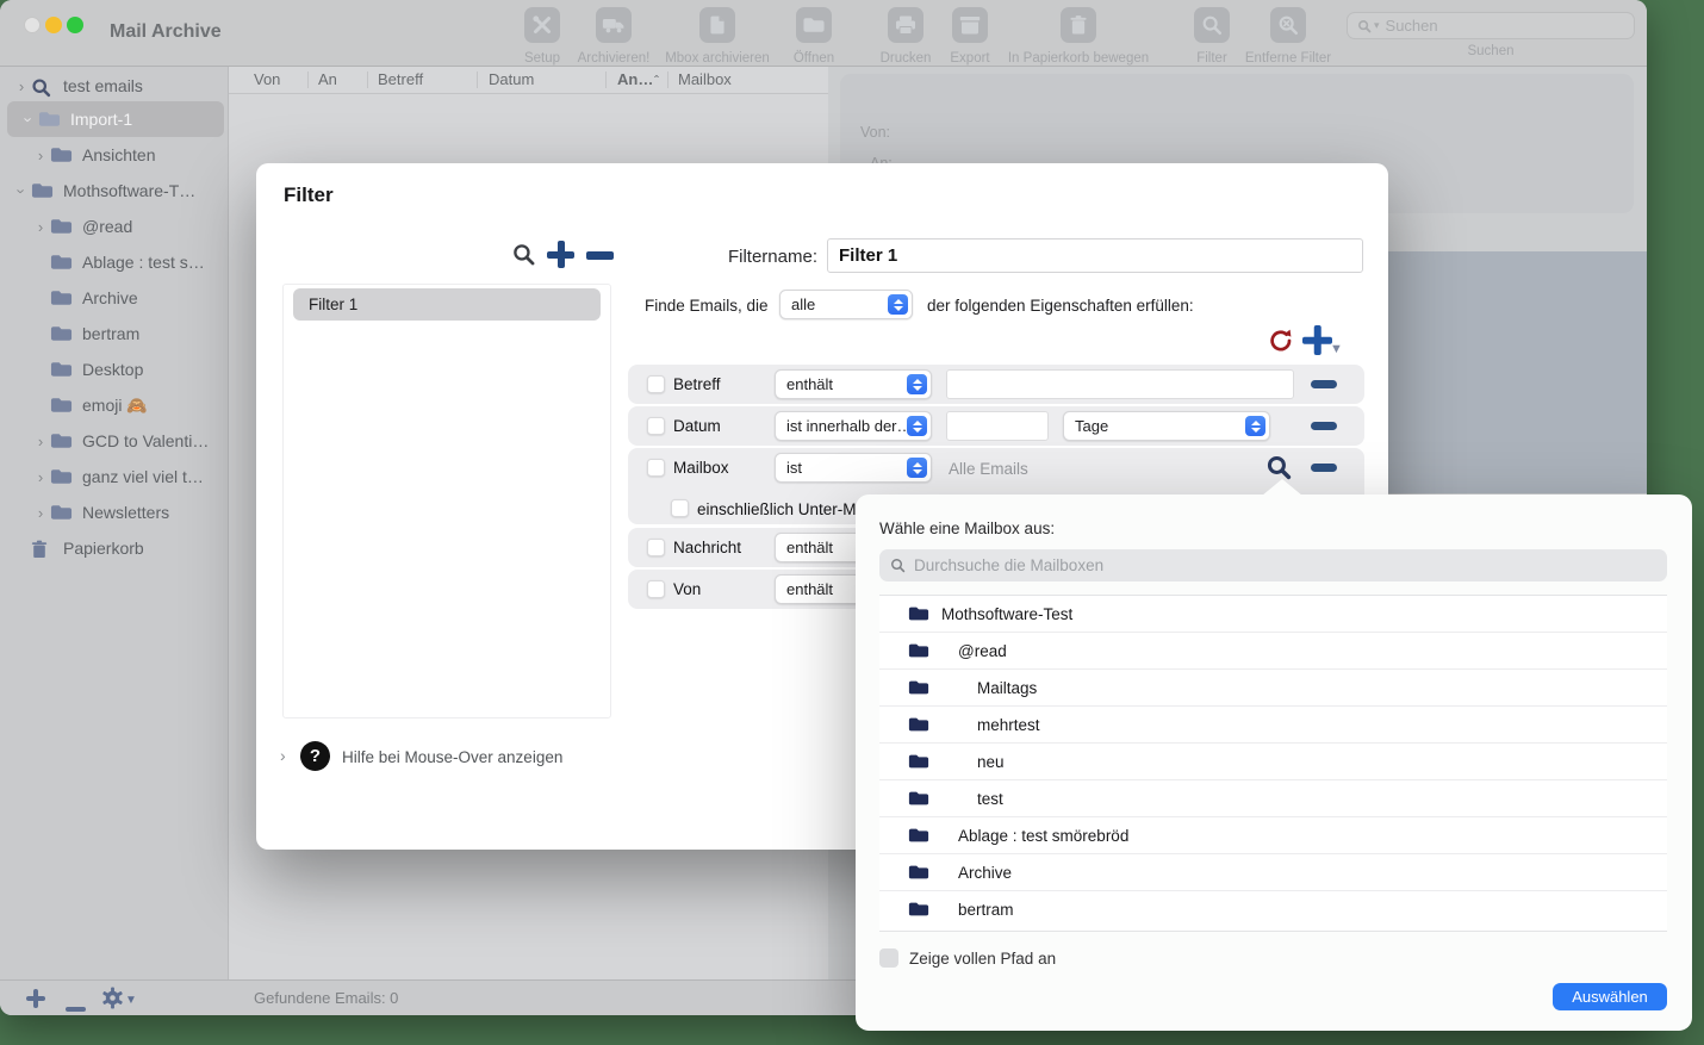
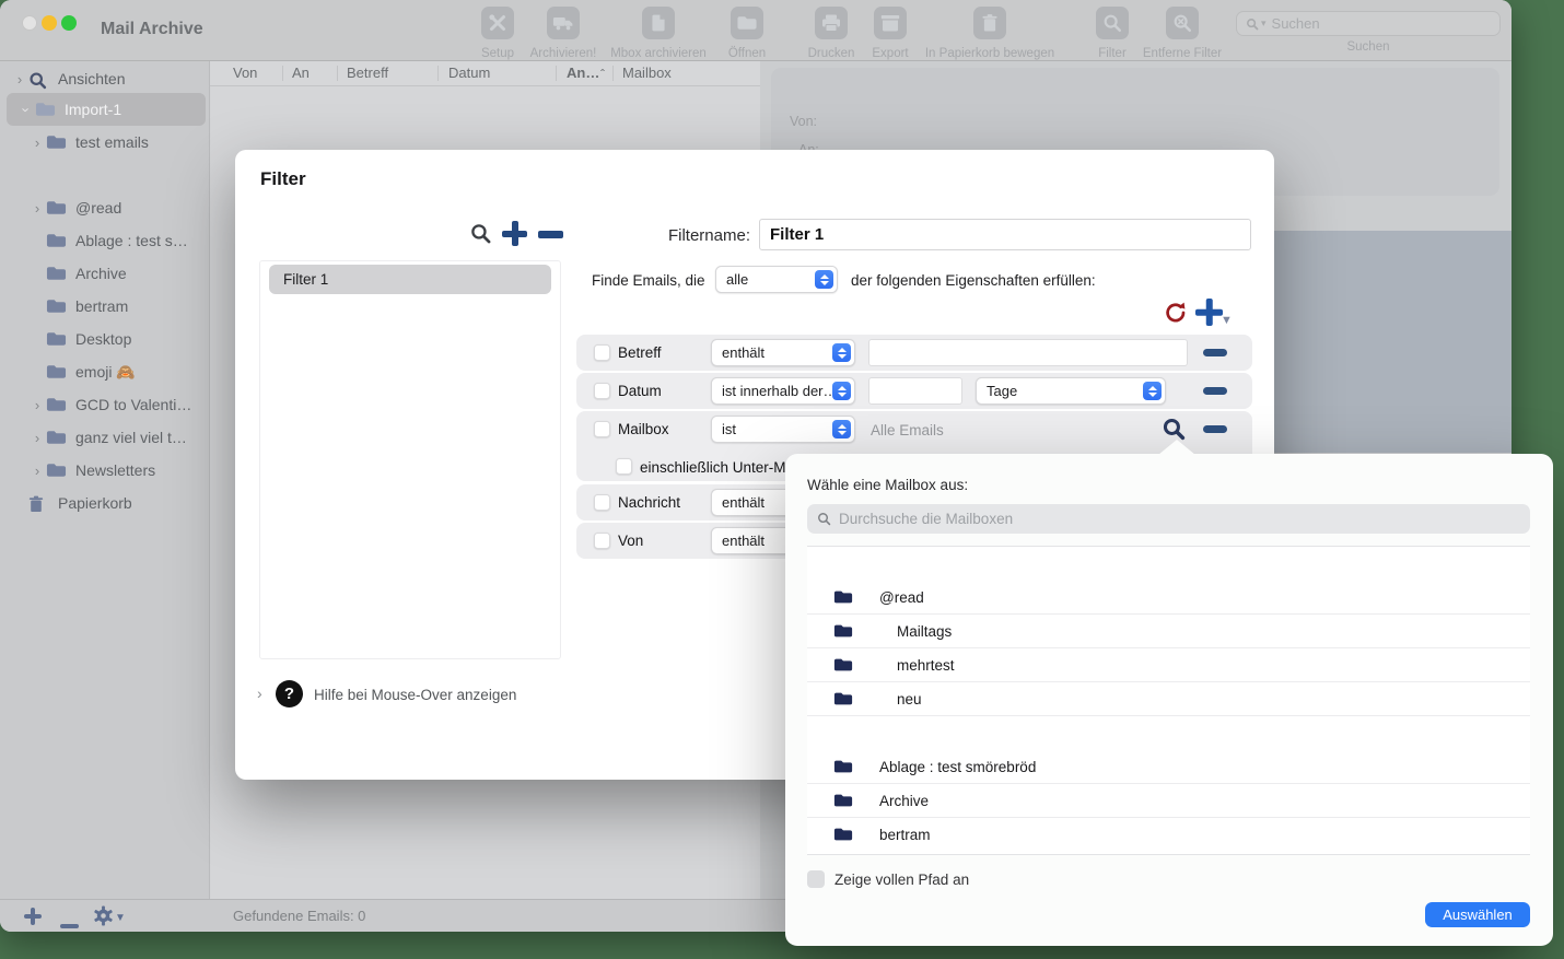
  Mail Archive
  Setup
  Archivieren!
  Mbox archivieren
  Öffnen
  Drucken
  Export
  In Papierkorb bewegen
  Filter
  Entferne Filter
  ▾
  Suchen
  Suchen
  Von
  An
  Betreff
  Datum
  An…
  ˆ
  Mailbox
  ›
- test emails
+ Ansichten
  Import-1
  ›
- Ansichten
+ test emails
- Mothsoftware-T…
  ›
  @read
  Ablage : test s…
  Archive
  bertram
  Desktop
  emoji 🙈
  ›
  GCD to Valenti…
  ›
  ganz viel viel t…
  ›
  Newsletters
  Papierkorb
  Von:
  ▼
  Gefundene Emails: 0
  Filter
  Filter 1
  Filtername:
  Filter 1
  Finde Emails, die
  alle
  der folgenden Eigenschaften erfüllen:
  ▼
  Betreff
  enthält
  Datum
  ist innerhalb der…
  Tage
  Mailbox
  ist
  Alle Emails
  einschließlich Unter-M
  Nachricht
  enthält
  Von
  enthält
  ›
  ?
  Hilfe bei Mouse-Over anzeigen
  Wähle eine Mailbox aus:
  Durchsuche die Mailboxen
- Mothsoftware-Test
  @read
  Mailtags
  mehrtest
  neu
- test
  Ablage : test smörebröd
  Archive
  bertram
  Zeige vollen Pfad an
  Auswählen
